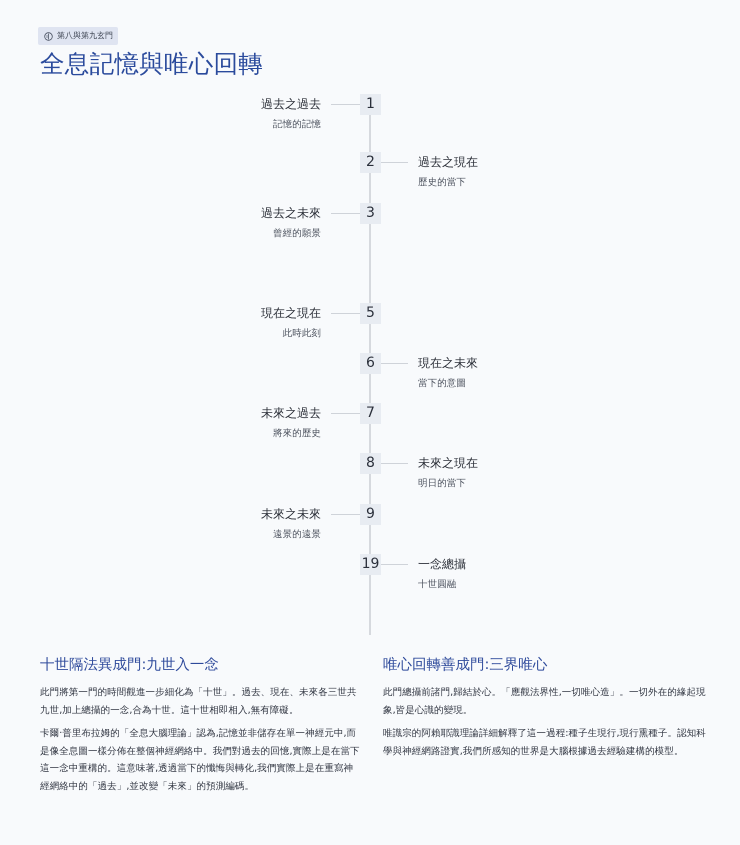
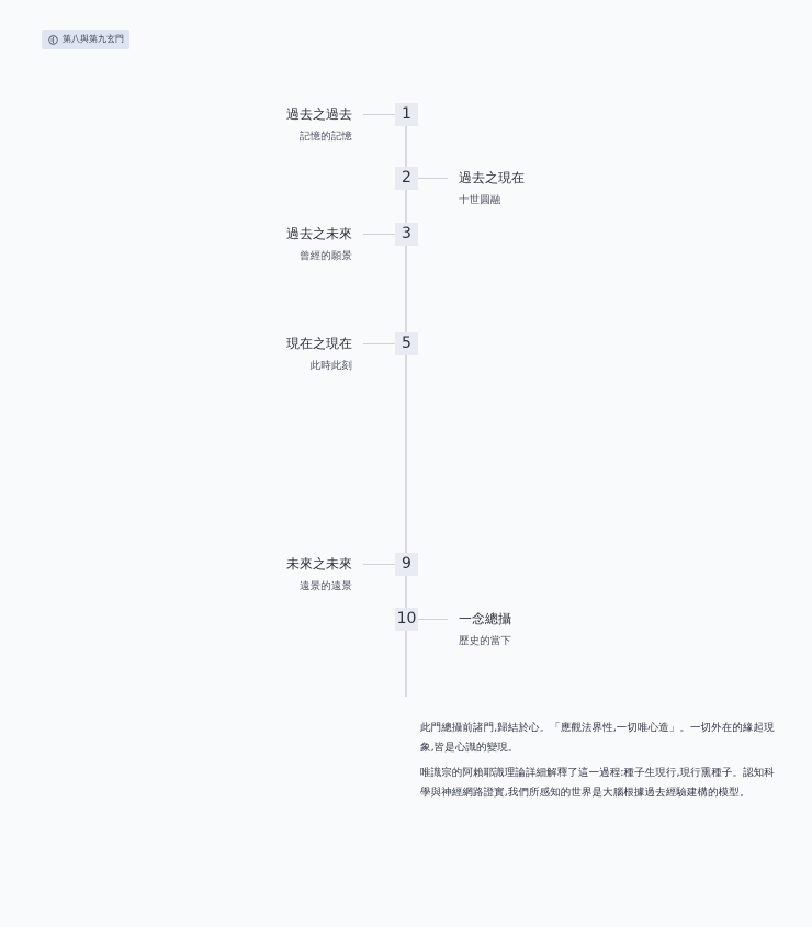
  第八與第九玄門
- 全息記憶與唯心回轉
  1
  過去之過去
  記憶的記憶
  2
  過去之現在
- 歷史的當下
+ 十世圓融
  3
  過去之未來
  曾經的願景
  5
  現在之現在
  此時此刻
- 6
- 現在之未來
- 當下的意圖
- 7
- 未來之過去
- 將來的歷史
- 8
- 未來之現在
- 明日的當下
  9
  未來之未來
  遠景的遠景
- 19
+ 10
  一念總攝
- 十世圓融
+ 歷史的當下
- 十世隔法異成門:九世入一念
- 此門將第一門的時間觀進一步細化為「十世」。過去、現在、未來各三世共九世,加上總攝的一念,合為十世。這十世相即相入,無有障礙。
- 卡爾·普里布拉姆的「全息大腦理論」認為,記憶並非儲存在單一神經元中,而是像全息圖一樣分佈在整個神經網絡中。我們對過去的回憶,實際上是在當下這一念中重構的。這意味著,透過當下的懺悔與轉化,我們實際上是在重寫神經網絡中的「過去」,並改變「未來」的預測編碼。
- 唯心回轉善成門:三界唯心
  此門總攝前諸門,歸結於心。「應觀法界性,一切唯心造」。一切外在的緣起現象,皆是心識的變現。
  唯識宗的阿賴耶識理論詳細解釋了這一過程:種子生現行,現行熏種子。認知科學與神經網路證實,我們所感知的世界是大腦根據過去經驗建構的模型。
